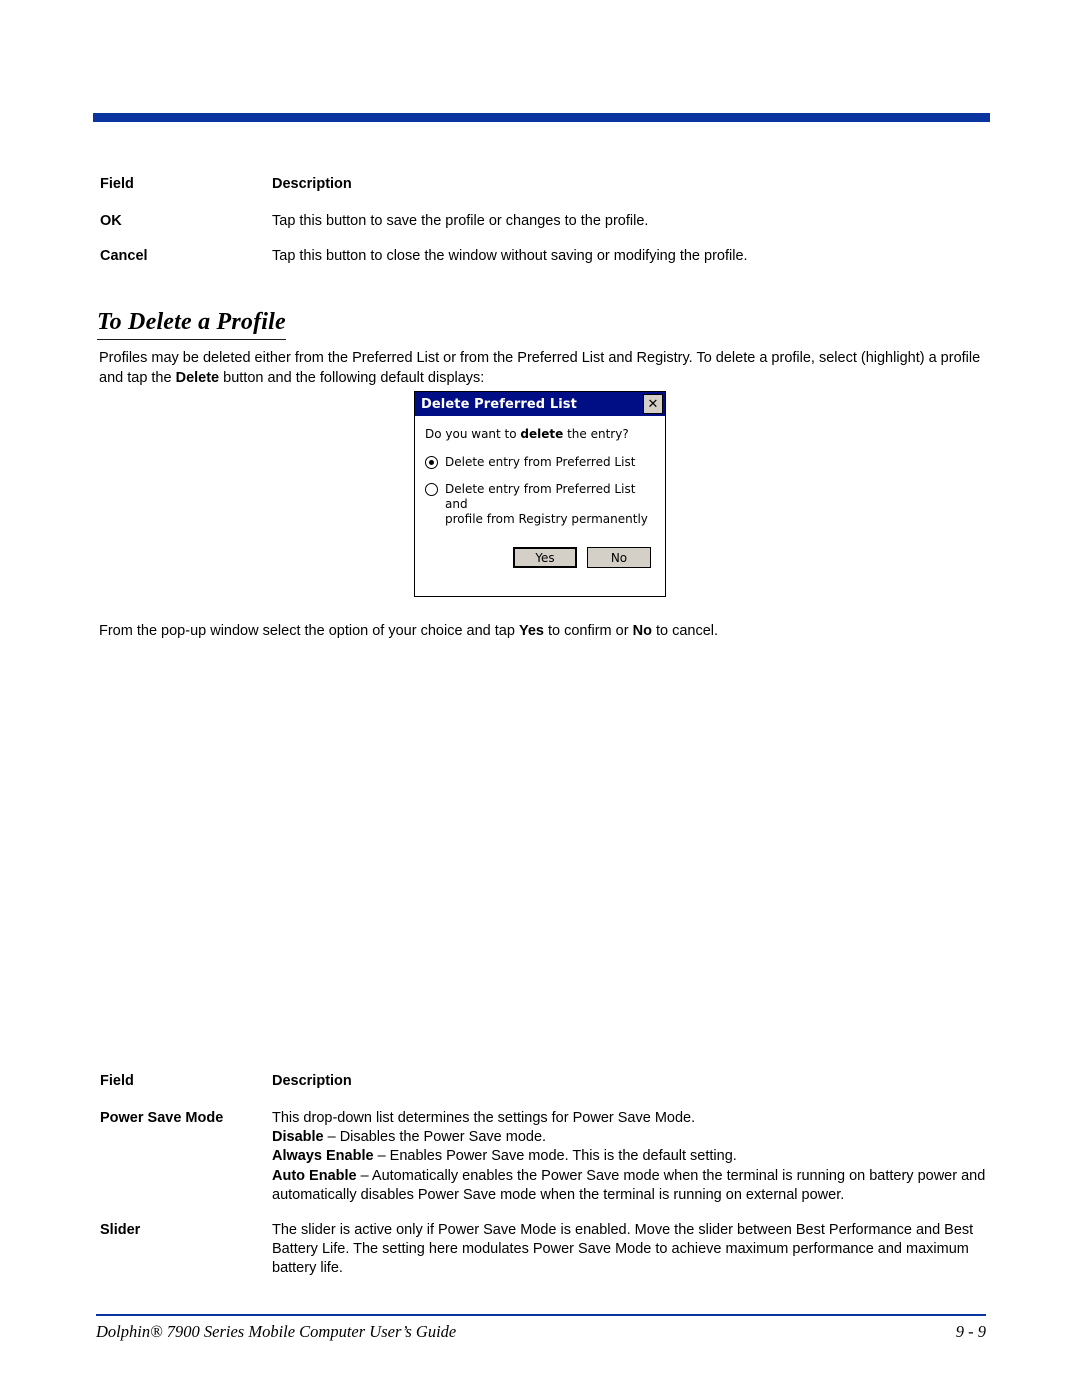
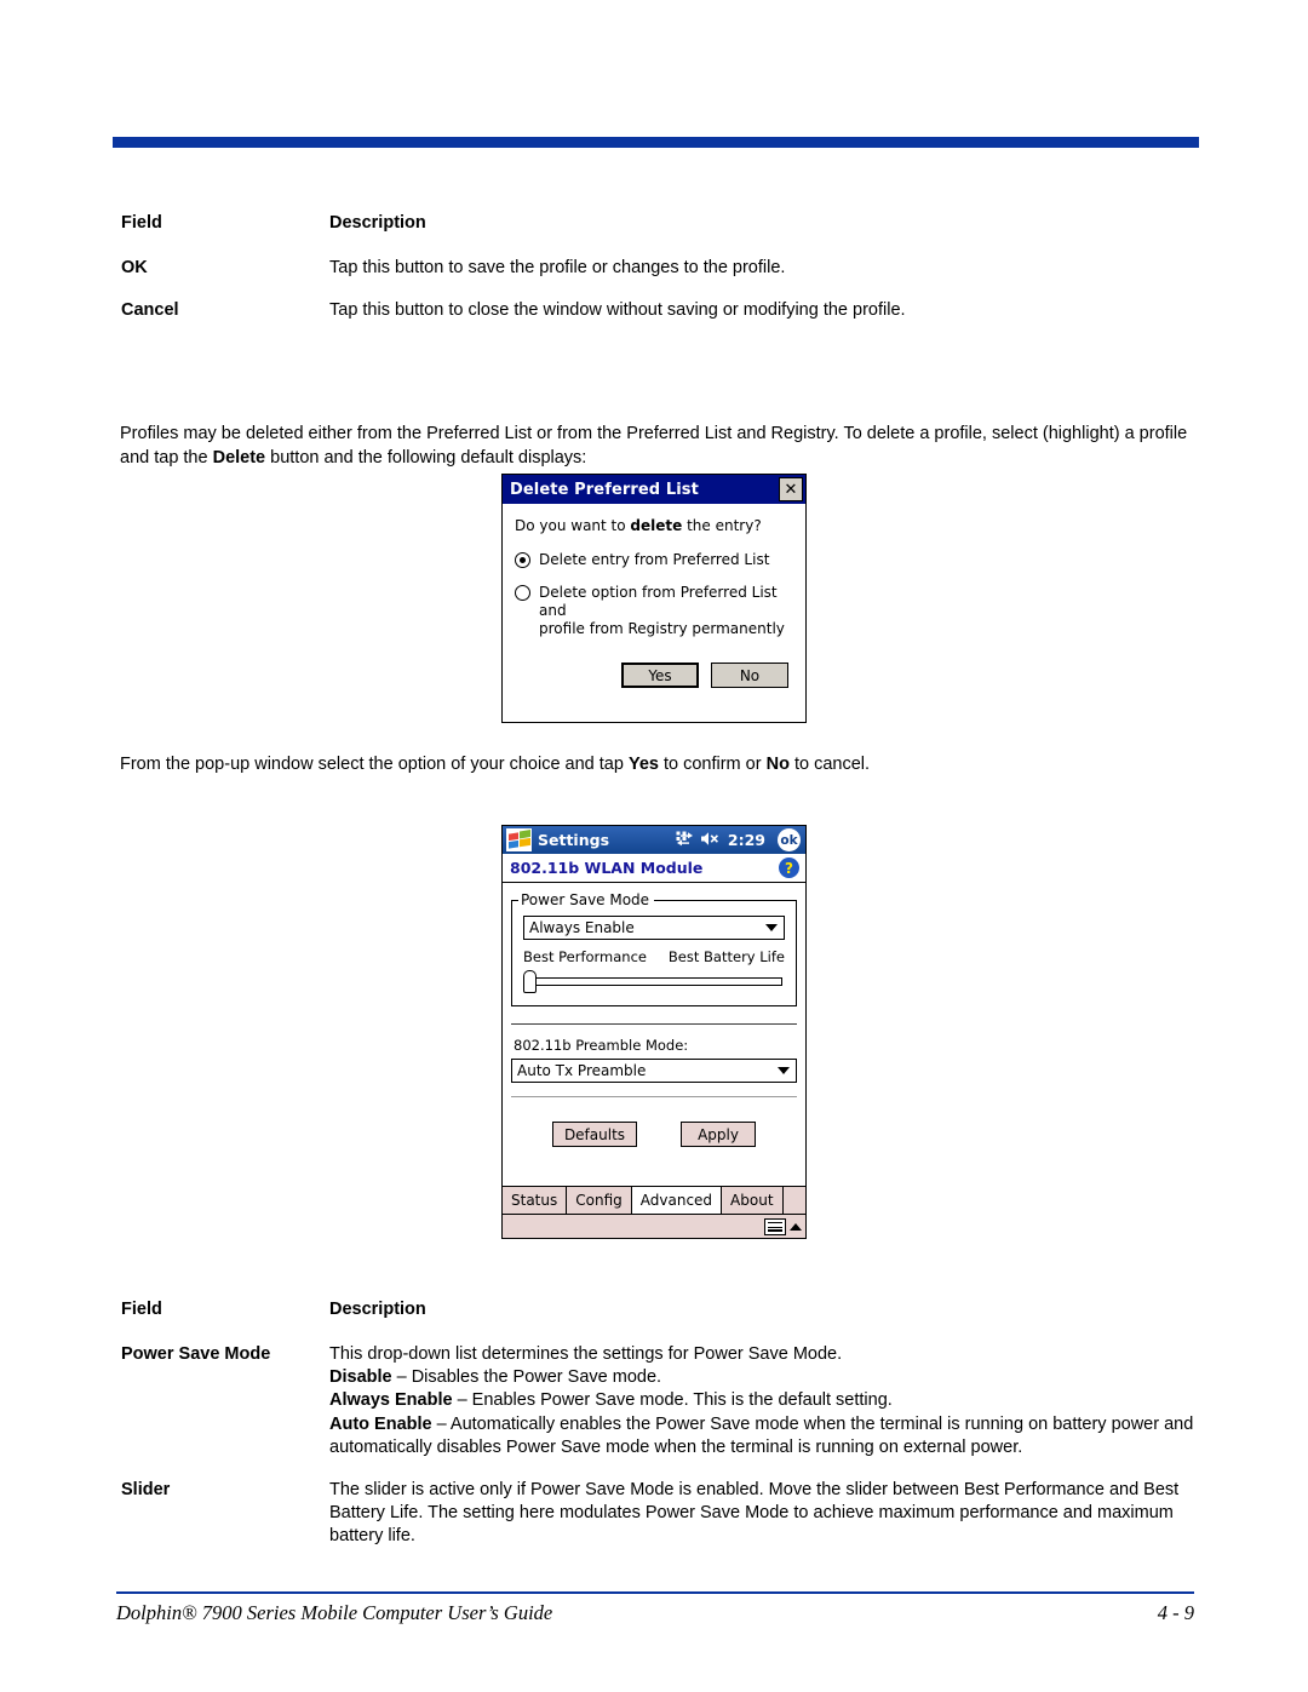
  Field	Description
  OK	Tap this button to save the profile or changes to the profile.
  Cancel	Tap this button to close the window without saving or modifying the profile.
- To Delete a Profile
  Profiles may be deleted either from the Preferred List or from the Preferred List and Registry. To delete a profile, select (highlight) a profile and tap the Delete button and the following default displays:
  Delete Preferred List
  ✕
  Do you want to delete the entry?
  Delete entry from Preferred List
- Delete entry from Preferred List and
+ Delete option from Preferred List and
  profile from Registry permanently
  Yes
  No
  From the pop-up window select the option of your choice and tap Yes to confirm or No to cancel.
+ Settings
+ 2:29
+ ok
+ 802.11b WLAN Module
+ ?
+ Power Save Mode
+ Always Enable
+ Best Performance
+ Best Battery Life
+ 802.11b Preamble Mode:
+ Auto Tx Preamble
+ Defaults
+ Apply
+ Status
+ Config
+ Advanced
+ About
  Field	Description
  Power Save Mode	This drop-down list determines the settings for Power Save Mode. Disable – Disables the Power Save mode. Always Enable – Enables Power Save mode. This is the default setting. Auto Enable – Automatically enables the Power Save mode when the terminal is running on battery power and automatically disables Power Save mode when the terminal is running on external power.
  Slider	The slider is active only if Power Save Mode is enabled. Move the slider between Best Performance and Best Battery Life. The setting here modulates Power Save Mode to achieve maximum performance and maximum battery life.
  Dolphin® 7900 Series Mobile Computer User’s Guide
- 9 - 9
+ 4 - 9
